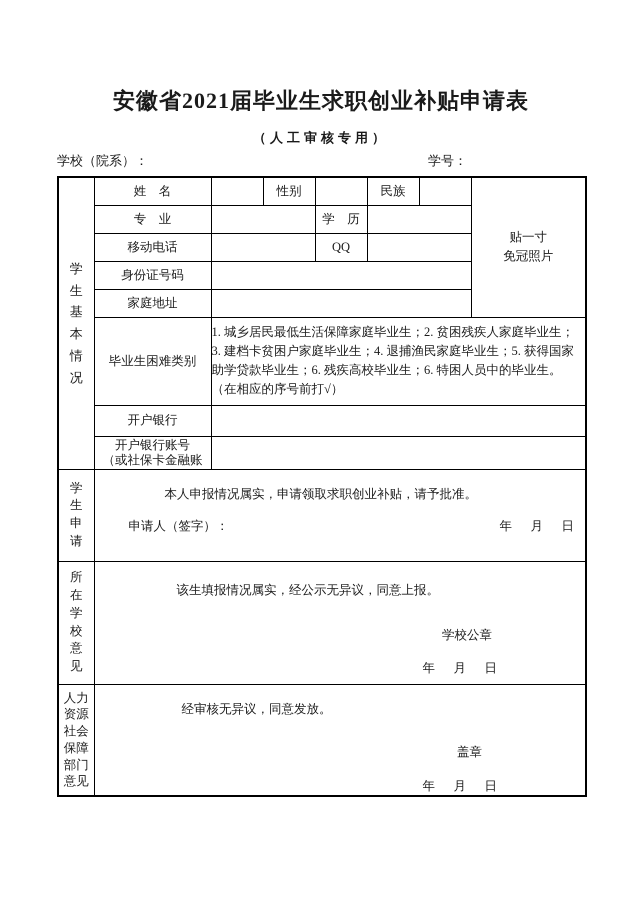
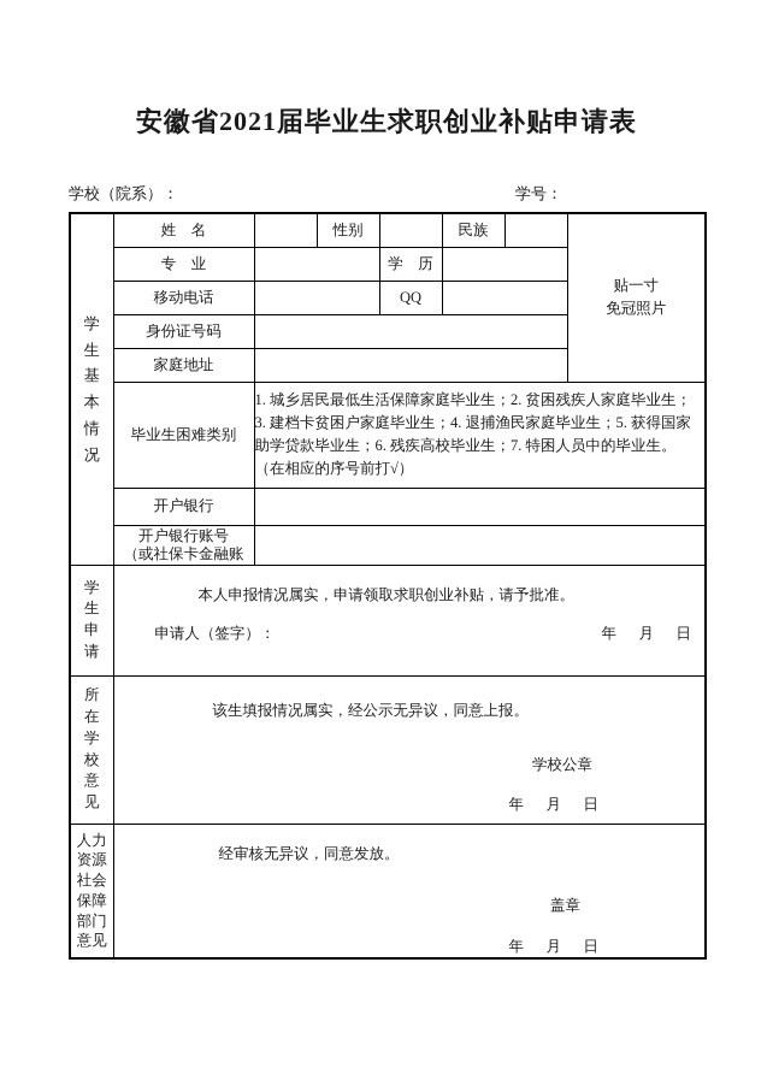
  安徽省2021届毕业生求职创业补贴申请表
- （人工审核专用）
  学校（院系）：
  学号：
  学生基本情况	姓 名		性别		民族		贴一寸 免冠照片
  专 业		学 历
  移动电话		QQ
  身份证号码
  家庭地址
- 毕业生困难类别	1. 城乡居民最低生活保障家庭毕业生；2. 贫困残疾人家庭毕业生； 3. 建档卡贫困户家庭毕业生；4. 退捕渔民家庭毕业生；5. 获得国家 助学贷款毕业生；6. 残疾高校毕业生；6. 特困人员中的毕业生。 （在相应的序号前打√）
+ 毕业生困难类别	1. 城乡居民最低生活保障家庭毕业生；2. 贫困残疾人家庭毕业生； 3. 建档卡贫困户家庭毕业生；4. 退捕渔民家庭毕业生；5. 获得国家 助学贷款毕业生；6. 残疾高校毕业生；7. 特困人员中的毕业生。 （在相应的序号前打√）
  开户银行
  开户银行账号 （或社保卡金融账
  学生申请	本人申报情况属实，申请领取求职创业补贴，请予批准。 申请人（签字）： 年 月 日
  所在学校意见	该生填报情况属实，经公示无异议，同意上报。 学校公章 年 月 日
  人力资源社会保障部门意见	经审核无异议，同意发放。 盖章 年 月 日
